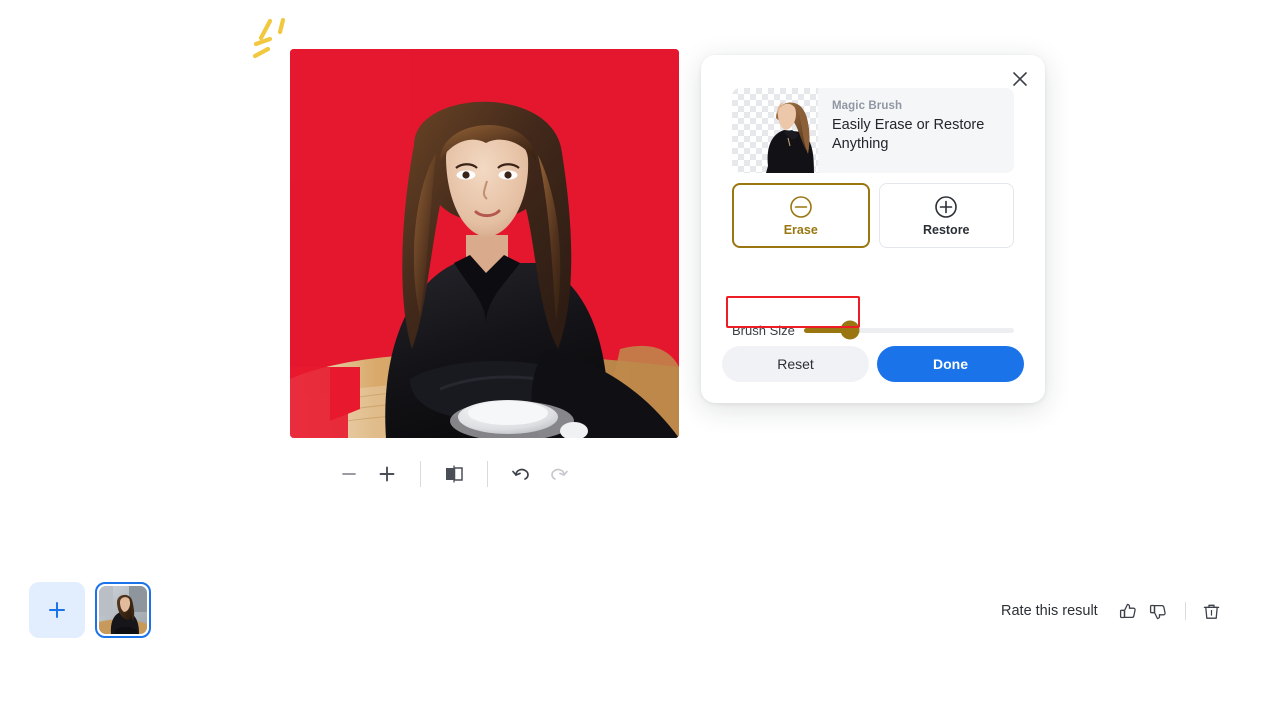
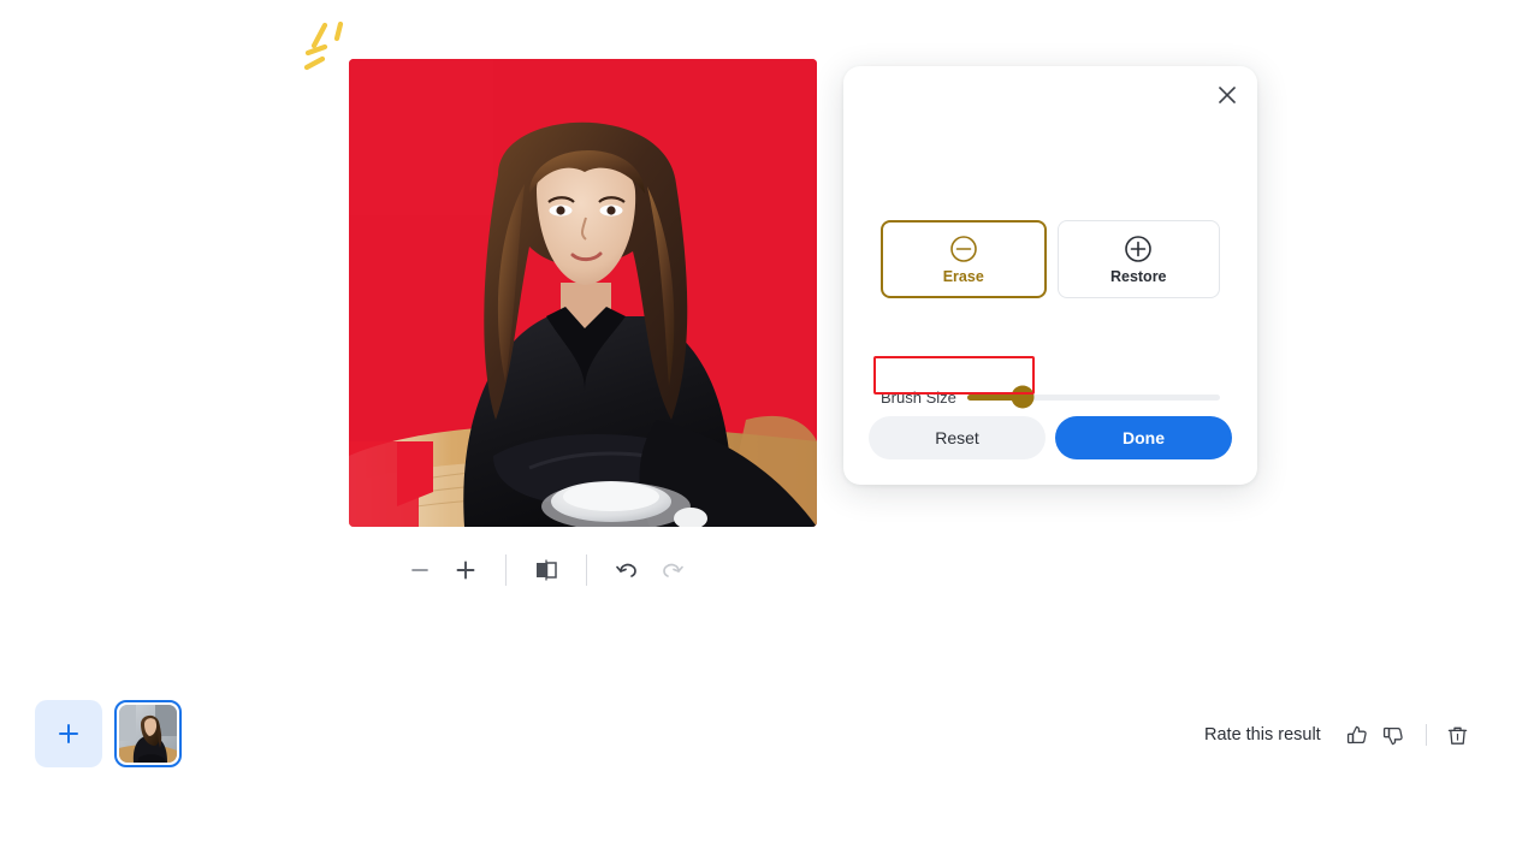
- Magic Brush
- Easily Erase or Restore Anything
  Erase
  Restore
  Brush Size
  Reset
  Done
  Rate this result
